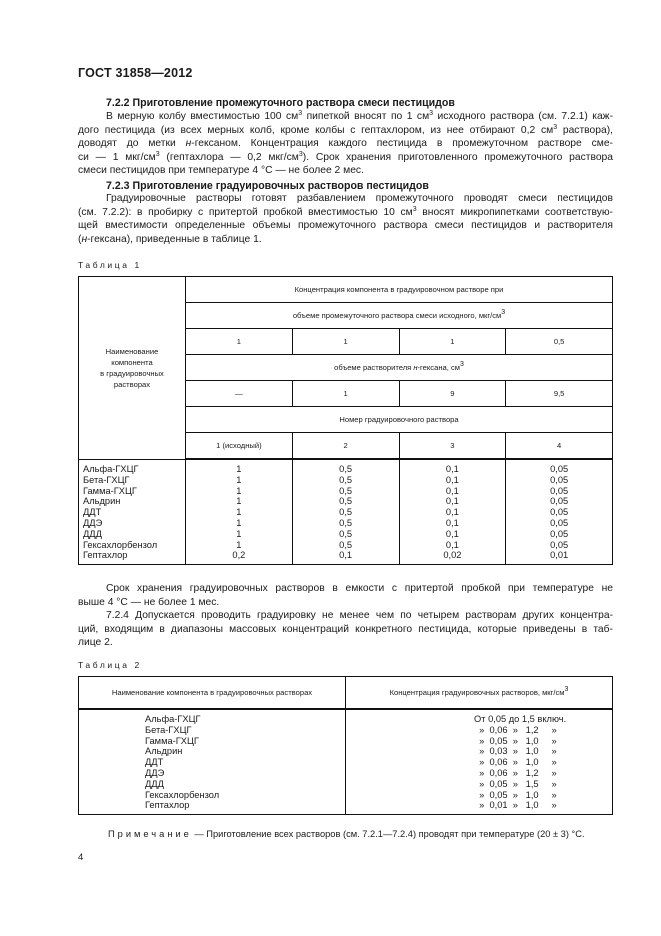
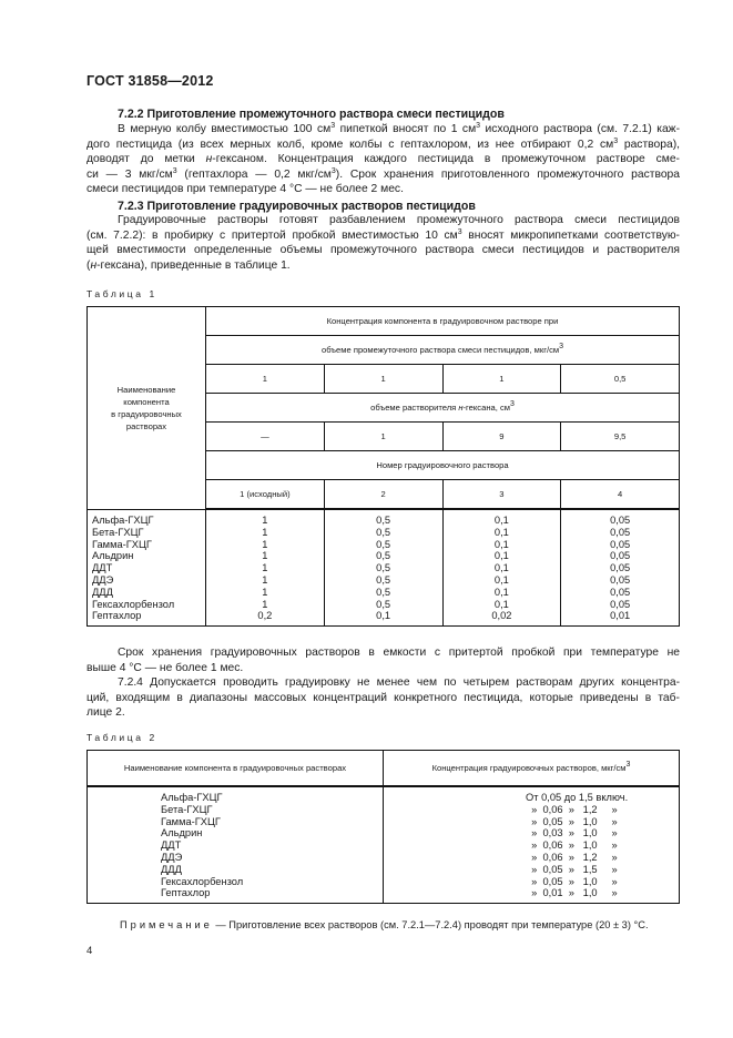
  ГОСТ 31858—2012
  7.2.2 Приготовление промежуточного раствора смеси пестицидов
  В мерную колбу вместимостью 100 см пипеткой вносят по 1 см исходного раствора (см. 7.2.1) каж-
  дого пестицида (из всех мерных колб, кроме колбы с гептахлором, из нее отбирают 0,2 см раствора),
  доводят до метки н-гексаном. Концентрация каждого пестицида в промежуточном растворе сме-
- си — 1 мкг/см (гептахлора — 0,2 мкг/см ). Срок хранения приготовленного промежуточного раствора
+ си — 3 мкг/см (гептахлора — 0,2 мкг/см ). Срок хранения приготовленного промежуточного раствора
  смеси пестицидов при температуре 4 °С — не более 2 мес.
  7.2.3 Приготовление градуировочных растворов пестицидов
- Градуировочные растворы готовят разбавлением промежуточного проводят смеси пестицидов
+ Градуировочные растворы готовят разбавлением промежуточного раствора смеси пестицидов
  (см. 7.2.2): в пробирку с притертой пробкой вместимостью 10 см вносят микропипетками соответствую-
  щей вместимости определенные объемы промежуточного раствора смеси пестицидов и растворителя
  (н-гексана), приведенные в таблице 1.
  Таблица 1
  Наименованиекомпонентав градуировочныхрастворах	Концентрация компонента в градуировочном растворе при
- объеме промежуточного раствора смеси исходного, мкг/см
+ объеме промежуточного раствора смеси пестицидов, мкг/см
  1	1	1	0,5
  объеме растворителя н-гексана, см
  —	1	9	9,5
  Номер градуировочного раствора
  1 (исходный)	2	3	4
  Альфа-ГХЦГ	1	0,5	0,1	0,05
  Бета-ГХЦГ	1	0,5	0,1	0,05
  Гамма-ГХЦГ	1	0,5	0,1	0,05
  Альдрин	1	0,5	0,1	0,05
  ДДТ	1	0,5	0,1	0,05
  ДДЭ	1	0,5	0,1	0,05
  ДДД	1	0,5	0,1	0,05
  Гексахлорбензол	1	0,5	0,1	0,05
  Гептахлор	0,2	0,1	0,02	0,01
  Срок хранения градуировочных растворов в емкости с притертой пробкой при температуре не
  выше 4 °С — не более 1 мес.
  7.2.4 Допускается проводить градуировку не менее чем по четырем растворам других концентра-
  ций, входящим в диапазоны массовых концентраций конкретного пестицида, которые приведены в таб-
  лице 2.
  Таблица 2
  Наименование компонента в градуировочных растворах	Концентрация градуировочных растворов, мкг/см
  Альфа-ГХЦГ	От 0,05 до 1,5 включ.
  Бета-ГХЦГ	» 0,06 » 1,2 »
  Гамма-ГХЦГ	» 0,05 » 1,0 »
  Альдрин	» 0,03 » 1,0 »
  ДДТ	» 0,06 » 1,0 »
  ДДЭ	» 0,06 » 1,2 »
  ДДД	» 0,05 » 1,5 »
  Гексахлорбензол	» 0,05 » 1,0 »
  Гептахлор	» 0,01 » 1,0 »
  Примечание — Приготовление всех растворов (см. 7.2.1—7.2.4) проводят при температуре (20 ± 3) °С.
  4
